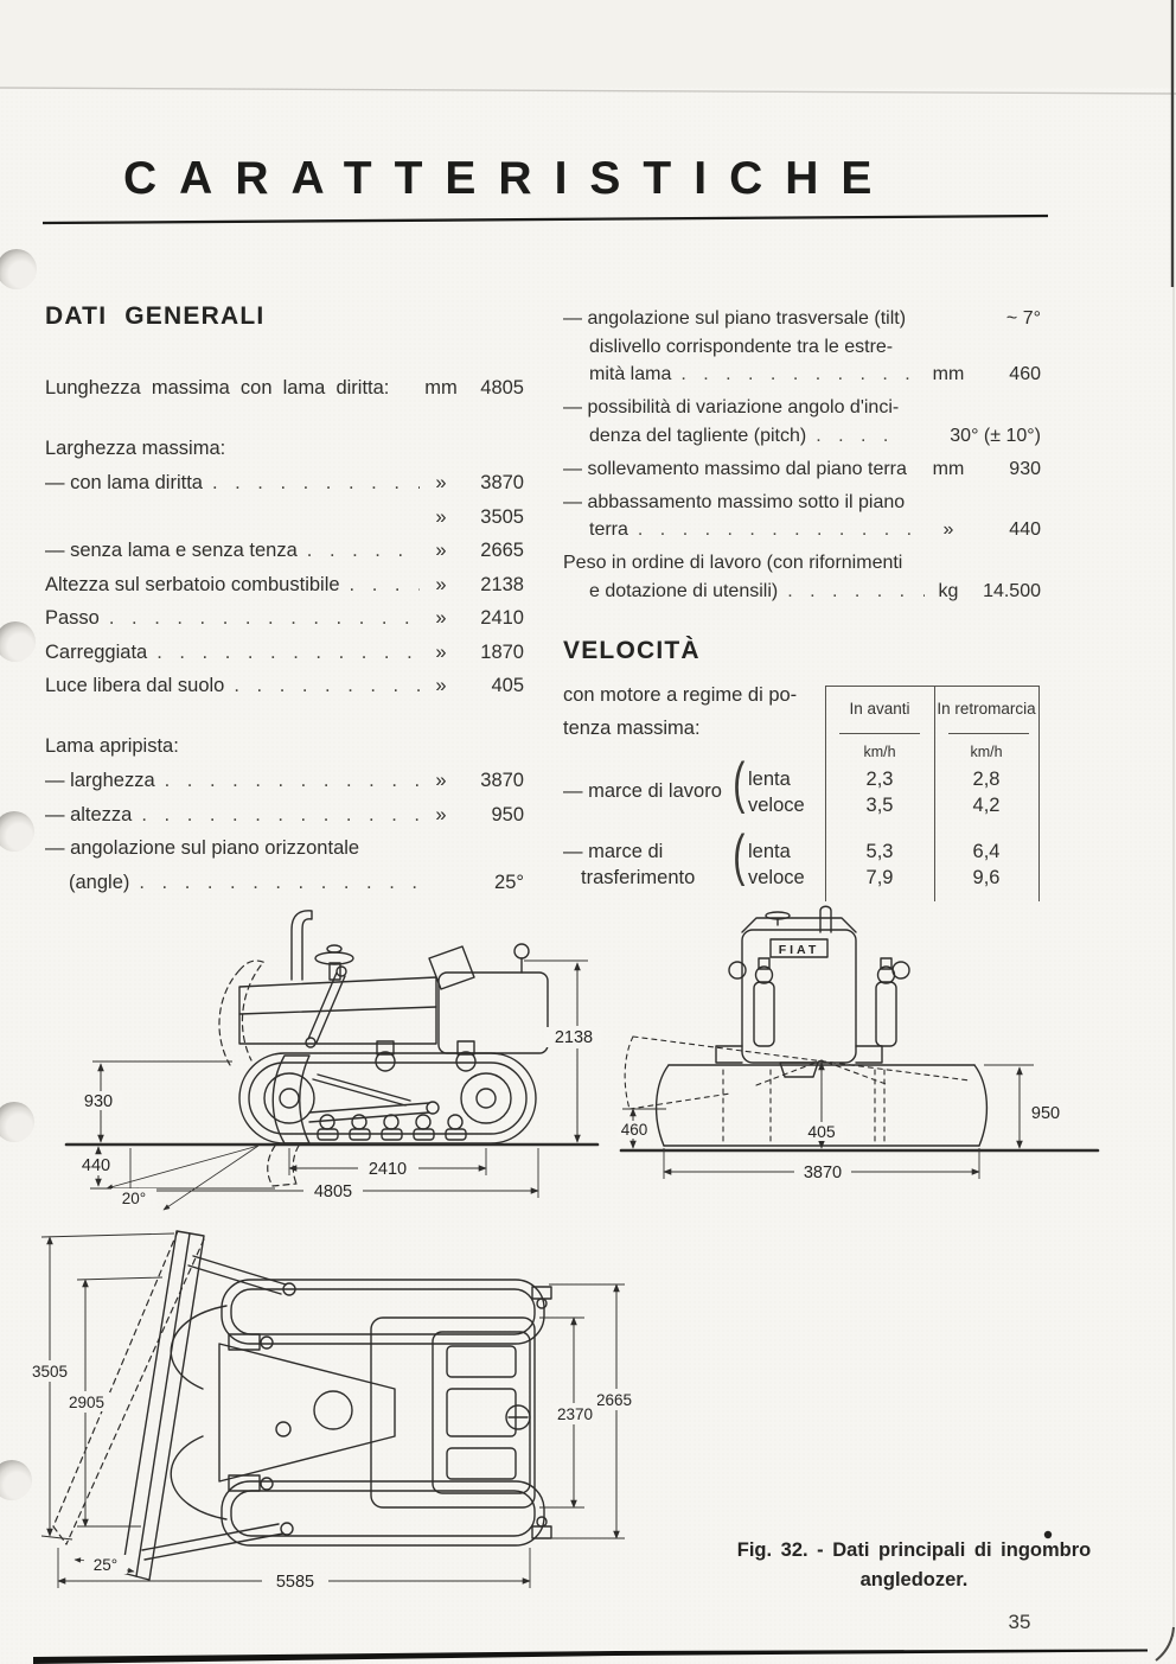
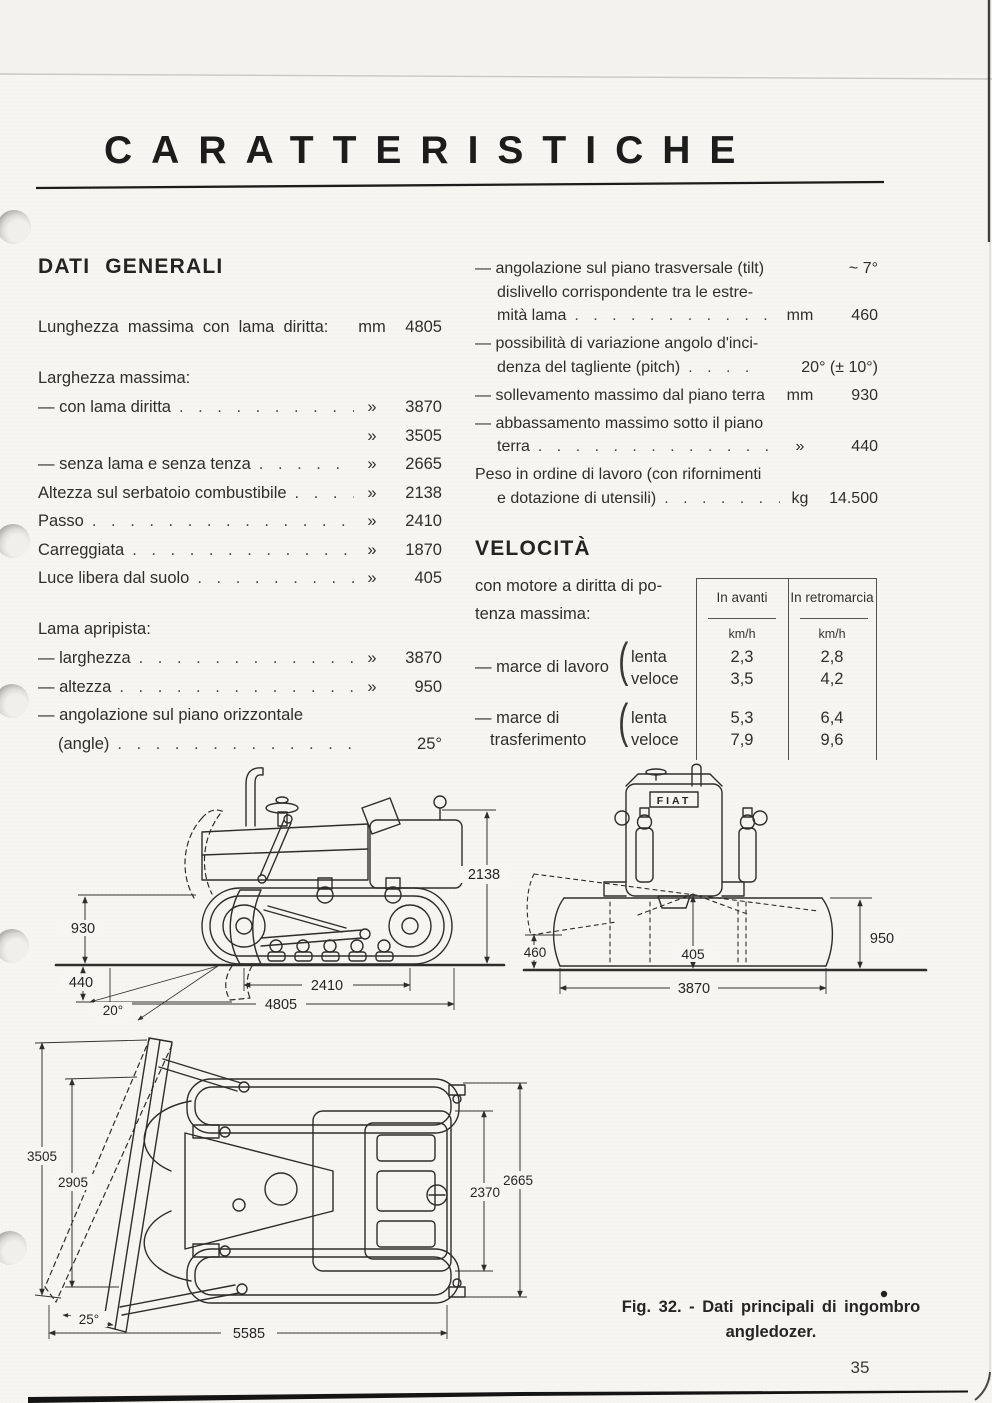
  CARATTERISTICHE
  DATI GENERALI
  Lunghezza massima con lama diritta:
  mm
  4805
  Larghezza massima:
  — con lama diritta
  »
  3870
  »
  3505
  — senza lama e senza tenza
  »
  2665
  Altezza sul serbatoio combustibile
  »
  2138
  Passo
  »
  2410
  Carreggiata
  »
  1870
  Luce libera dal suolo
  »
  405
  Lama apripista:
  — larghezza
  »
  3870
  — altezza
  »
  950
  — angolazione sul piano orizzontale
  (angle)
  25°
  — angolazione sul piano trasversale (tilt)
  ~ 7°
  dislivello corrispondente tra le estre-
  mità lama
  mm
  460
  — possibilità di variazione angolo d'inci-
  denza del tagliente (pitch)
- 30° (± 10°)
+ 20° (± 10°)
  — sollevamento massimo dal piano terra
  mm
  930
  — abbassamento massimo sotto il piano
  terra
  »
  440
  Peso in ordine di lavoro (con rifornimenti
  e dotazione di utensili)
  kg
  14.500
  VELOCITÀ
- con motore a regime di po-
+ con motore a diritta di po-
  tenza massima:
  In avanti
  In retromarcia
  km/h
  km/h
  — marce di lavoro
  — marce di
  trasferimento
  (
  (
  lenta
  veloce
  lenta
  veloce
  2,3
  2,8
  3,5
  4,2
  5,3
  6,4
  7,9
  9,6
  930
  440
  20°
  2410
  4805
  2138
  FIAT
  460
  405
  950
  3870
  3505
  2905
  2665
  2370
  25°
  5585
  Fig. 32. - Dati principali di ingombro
  angledozer.
  35
